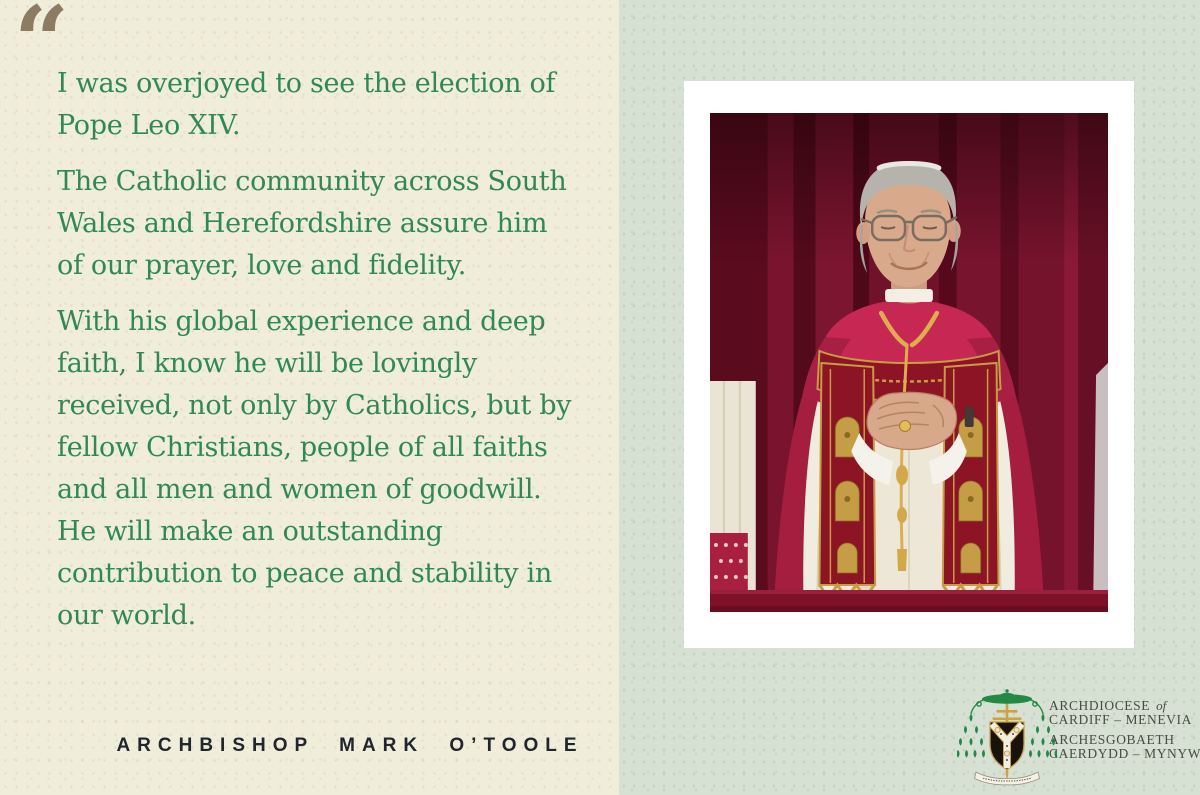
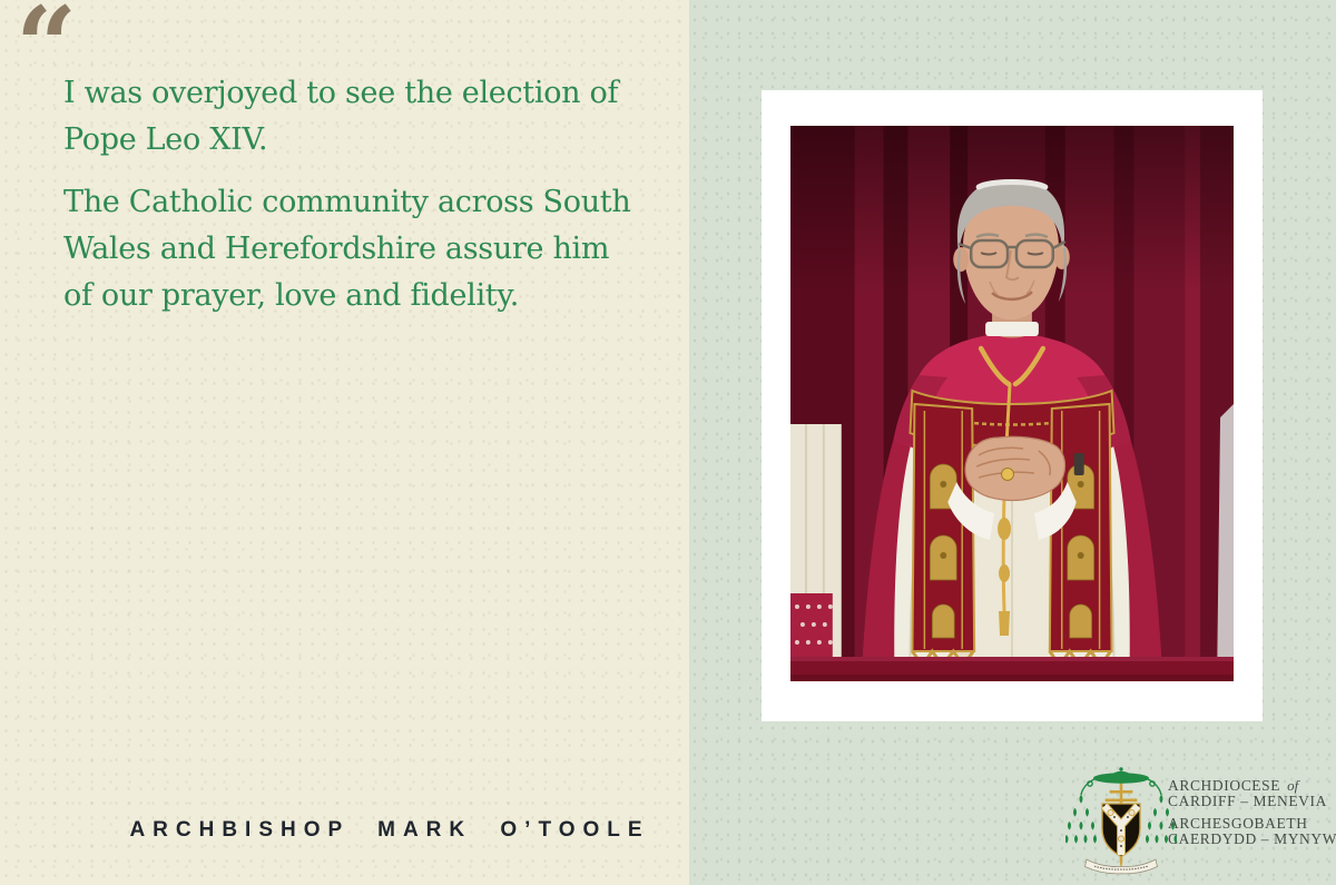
  “
  I was overjoyed to see the election of
  Pope Leo XIV.
  The Catholic community across South
  Wales and Herefordshire assure him
  of our prayer, love and fidelity.
- With his global experience and deep
- faith, I know he will be lovingly
- received, not only by Catholics, but by
- fellow Christians, people of all faiths
- and all men and women of goodwill.
- He will make an outstanding
- contribution to peace and stability in
- our world.
  ARCHBISHOP MARK O’TOOLE
  ARCHDIOCESE of
  CARDIFF – MENEVIA
  ARCHESGOBAETH
  CAERDYDD – MYNYW
